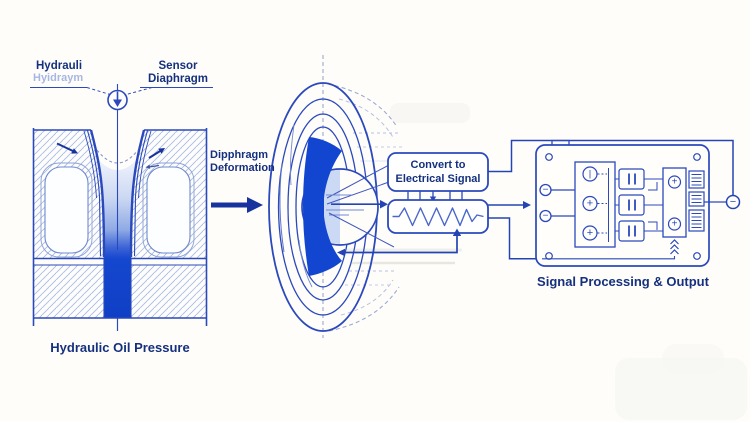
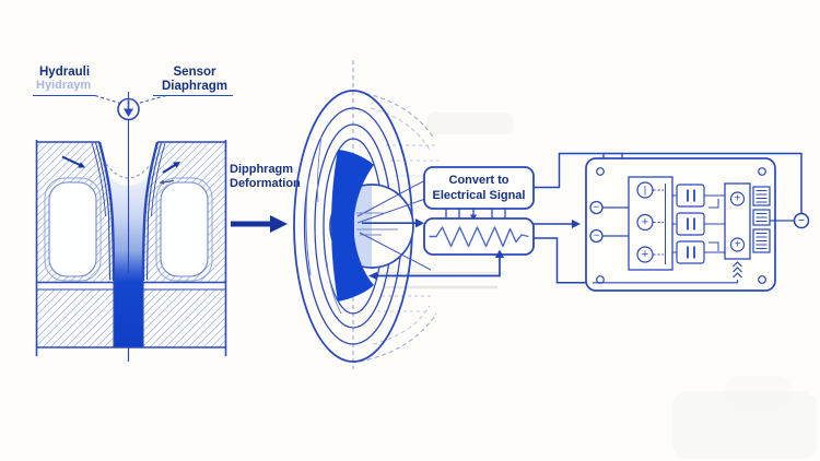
  −
  −
  |
  +
  +
  +
  +
  −
  Hydrauli
  Hyidraym
  Sensor
  Diaphragm
  Dipphragm
  Deformation
  Convert to
  Electrical Signal
- Hydraulic Oil Pressure
- Signal Processing & Output
